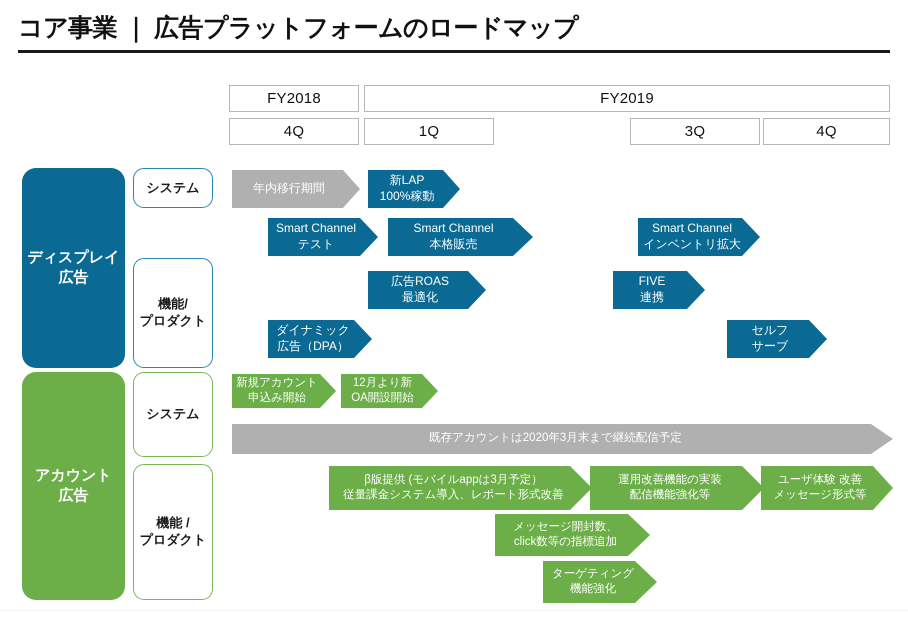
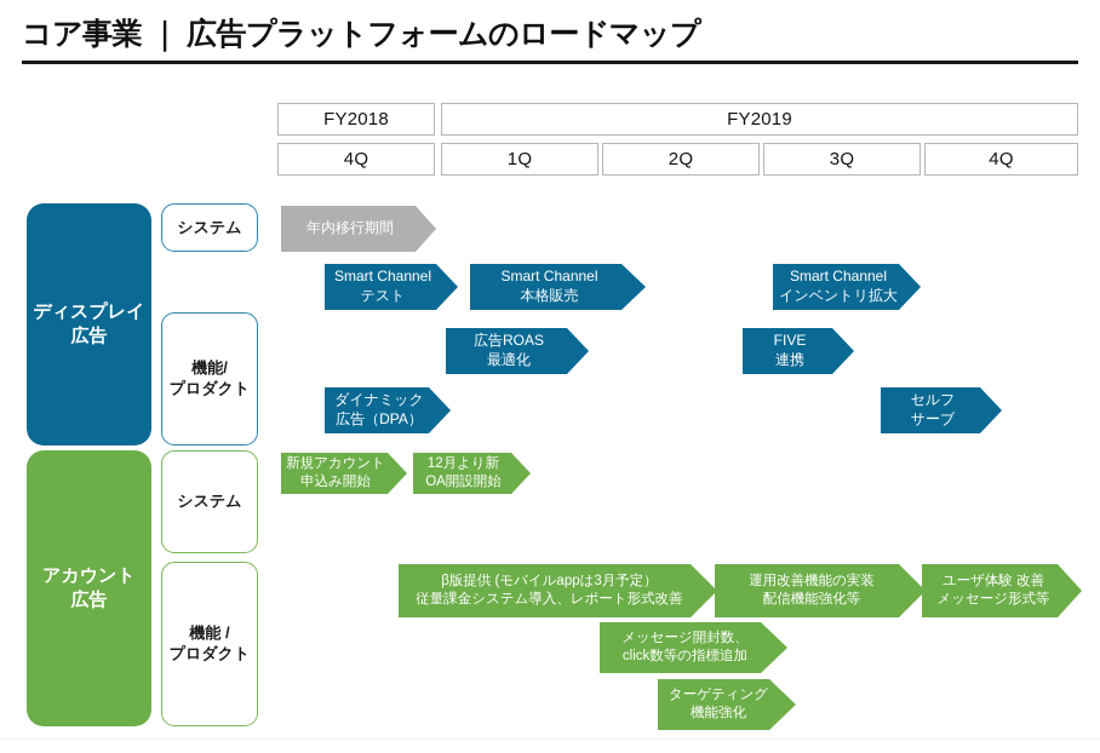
  コア事業 ｜ 広告プラットフォームのロードマップ
  FY2018
  FY2019
  4Q
  1Q
+ 2Q
  3Q
  4Q
  ディスプレイ
  広告
  システム
  機能/
  プロダクト
  年内移行期間
- 新LAP
- 100%稼動
  Smart Channel
  テスト
  Smart Channel
  本格販売
  Smart Channel
  インベントリ拡大
  広告ROAS
  最適化
  FIVE
  連携
  ダイナミック
  広告（DPA）
  セルフ
  サーブ
  アカウント
  広告
  システム
  機能 /
  プロダクト
  新規アカウント
  申込み開始
  12月より新
  OA開設開始
- 既存アカウントは2020年3月末まで継続配信予定
  β版提供 (モバイルappは3月予定）
  従量課金システム導入、レポート形式改善
  運用改善機能の実装
  配信機能強化等
  ユーザ体験 改善
  メッセージ形式等
  メッセージ開封数、
  click数等の指標追加
  ターゲティング
  機能強化
